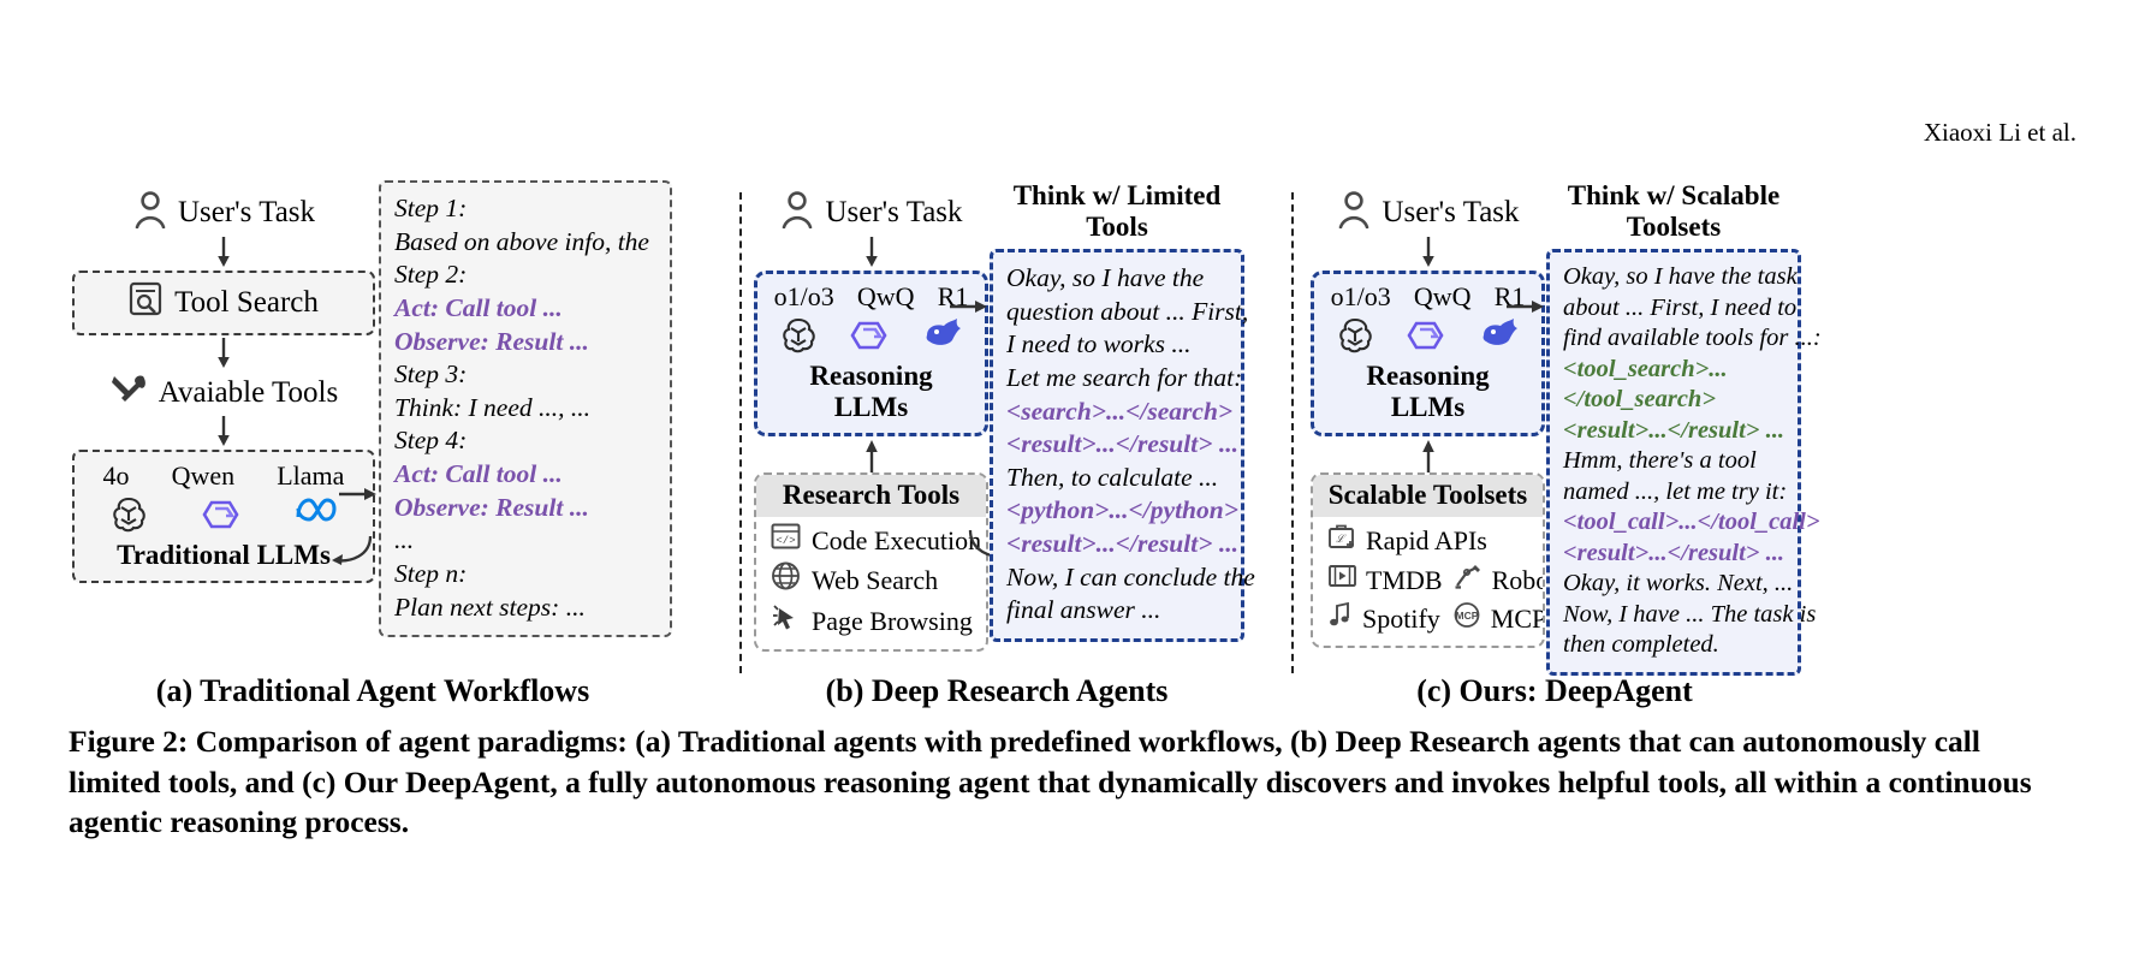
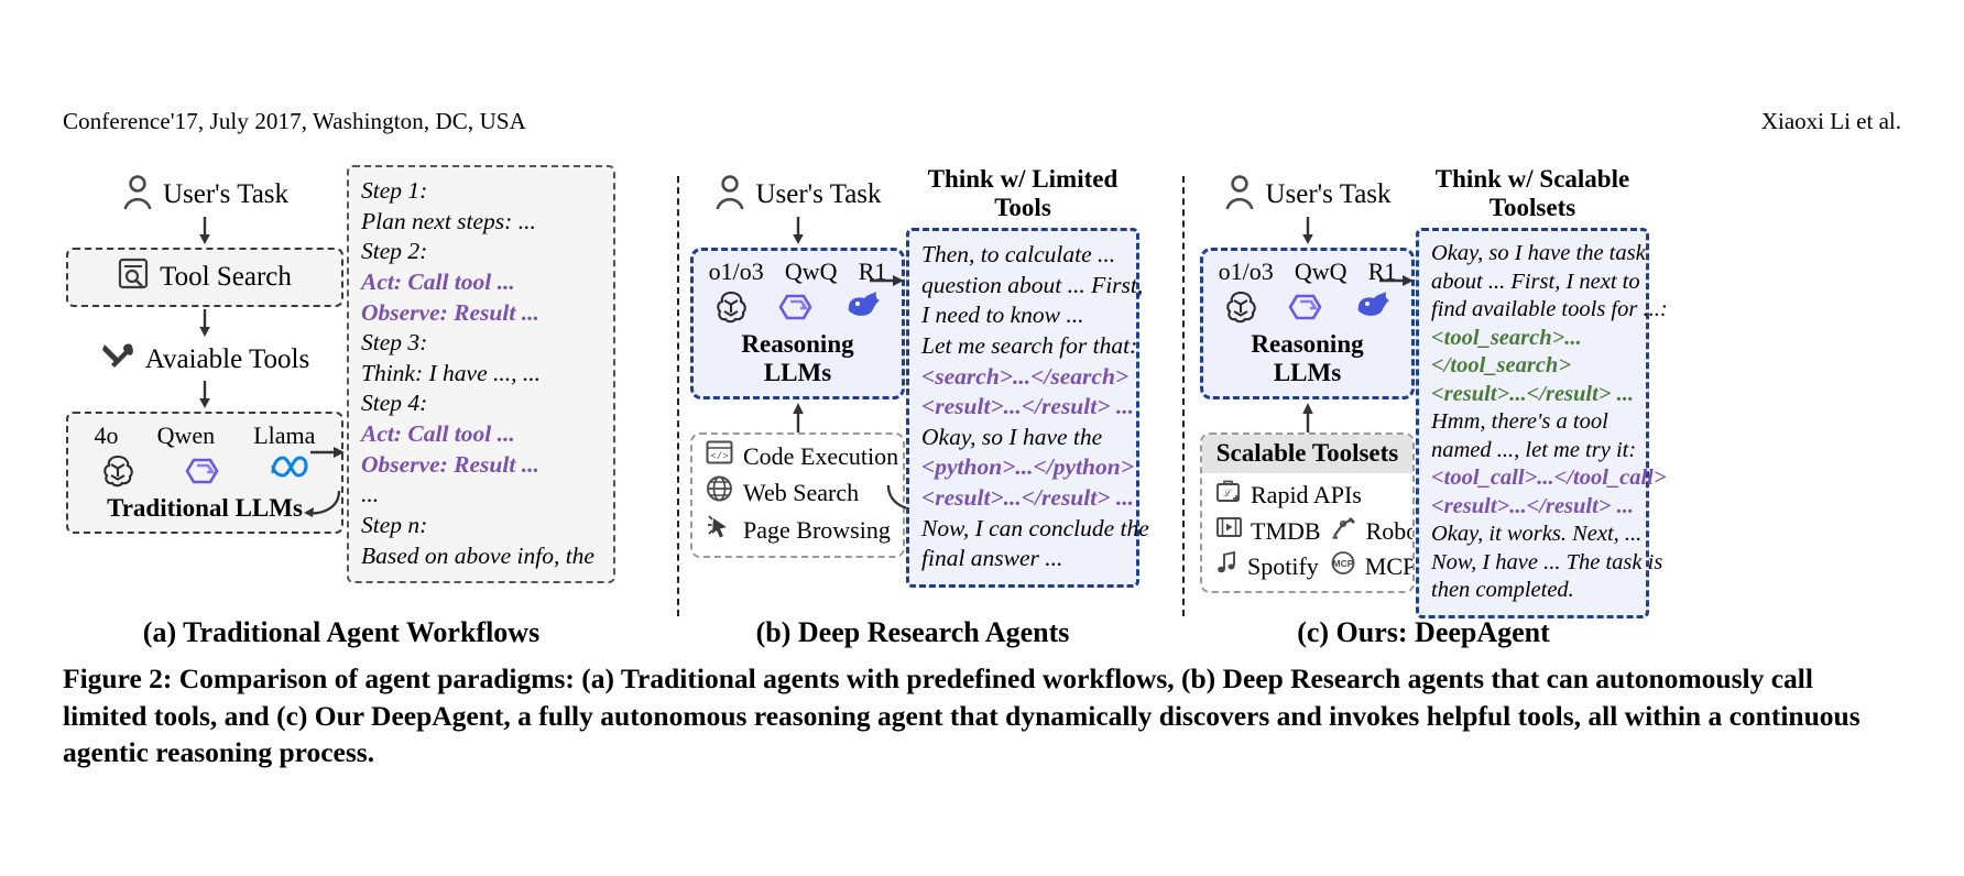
+ Conference'17, July 2017, Washington, DC, USA
  Xiaoxi Li et al.
  User's Task
  Tool Search
  Avaiable Tools
  4o
  Qwen
  Llama
  Traditional LLMs
  Step 1:
- Based on above info, the
+ Plan next steps: ...
  Step 2:
  Act: Call tool ...
  Observe: Result ...
  Step 3:
- Think: I need ..., ...
+ Think: I have ..., ...
  Step 4:
  Act: Call tool ...
  Observe: Result ...
  ...
  Step n:
- Plan next steps: ...
+ Based on above info, the
  User's Task
  o1/o3
  QwQ
  R1
  Reasoning LLMs
- Research Tools
  </>
  Code Execution
  Web Search
  Page Browsing
  Think w/ Limited Tools
- Okay, so I have the
+ Then, to calculate ...
  question about ... First,
- I need to works ...
+ I need to know ...
  Let me search for that:
  <search>...</search>
  <result>...</result> ...
- Then, to calculate ...
+ Okay, so I have the
  <python>...</python>
  <result>...</result> ...
  Now, I can conclude the
  final answer ...
  User's Task
  o1/o3
  QwQ
  R1
  Reasoning LLMs
  Scalable Toolsets
  ℒ
  Rapid APIs
  TMDB
  Robo
  Spotify
  MCP
  MCP
  Think w/ Scalable Toolsets
  Okay, so I have the task
- about ... First, I need to
+ about ... First, I next to
  find available tools for ...:
  <tool_search>...
  </tool_search>
  <result>...</result> ...
  Hmm, there's a tool
  named ..., let me try it:
  <tool_call>...</tool_call>
  <result>...</result> ...
  Okay, it works. Next, ...
  Now, I have ... The task is
  then completed.
  (a) Traditional Agent Workflows
  (b) Deep Research Agents
  (c) Ours: DeepAgent
  Figure 2: Comparison of agent paradigms: (a) Traditional agents with predefined workflows, (b) Deep Research agents that can autonomously call limited tools, and (c) Our DeepAgent, a fully autonomous reasoning agent that dynamically discovers and invokes helpful tools, all within a continuous agentic reasoning process.
